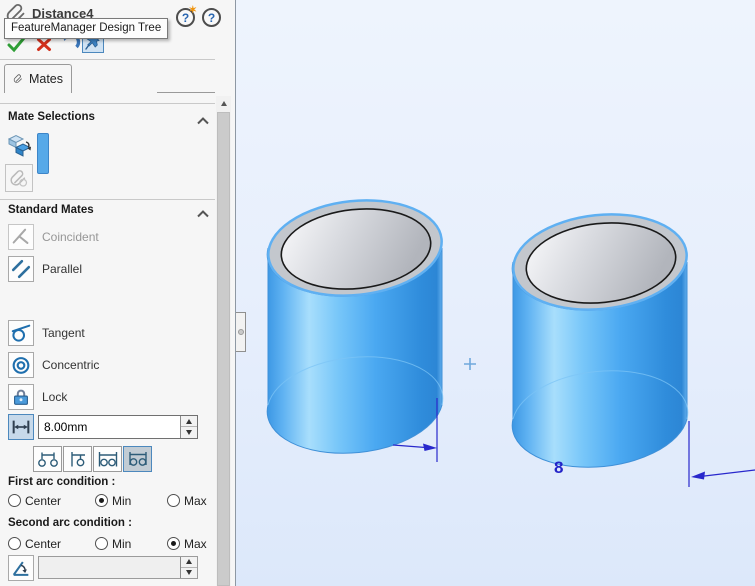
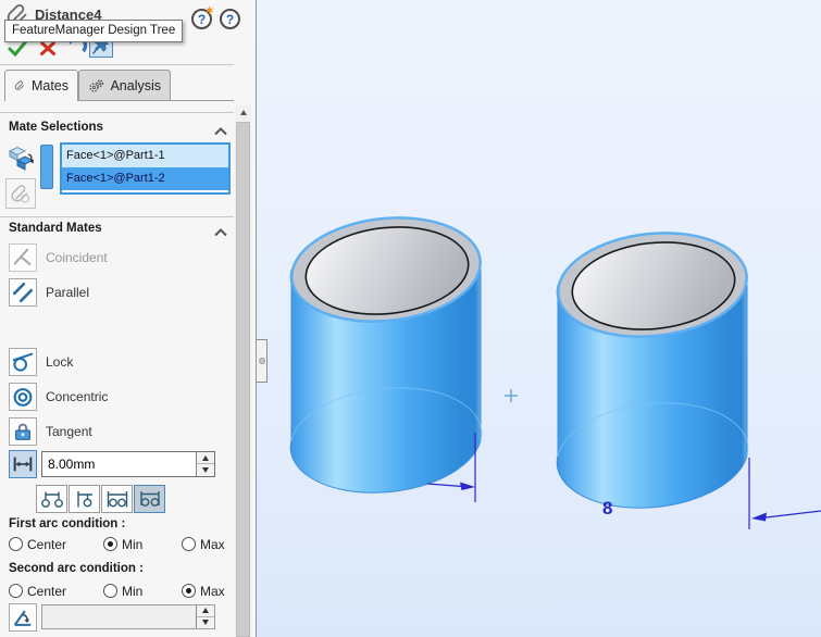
  Distance4
  ?
  ✶
  ?
  FeatureManager Design Tree
  Mates
+ Analysis
  Mate Selections
+ Face<1>@Part1-1
+ Face<1>@Part1-2
  Standard Mates
  Coincident
  Parallel
- Tangent
+ Lock
  Concentric
- Lock
+ Tangent
  8.00mm
  First arc condition :
  Center
  Min
  Max
  Second arc condition :
  Center
  Min
  Max
  8
